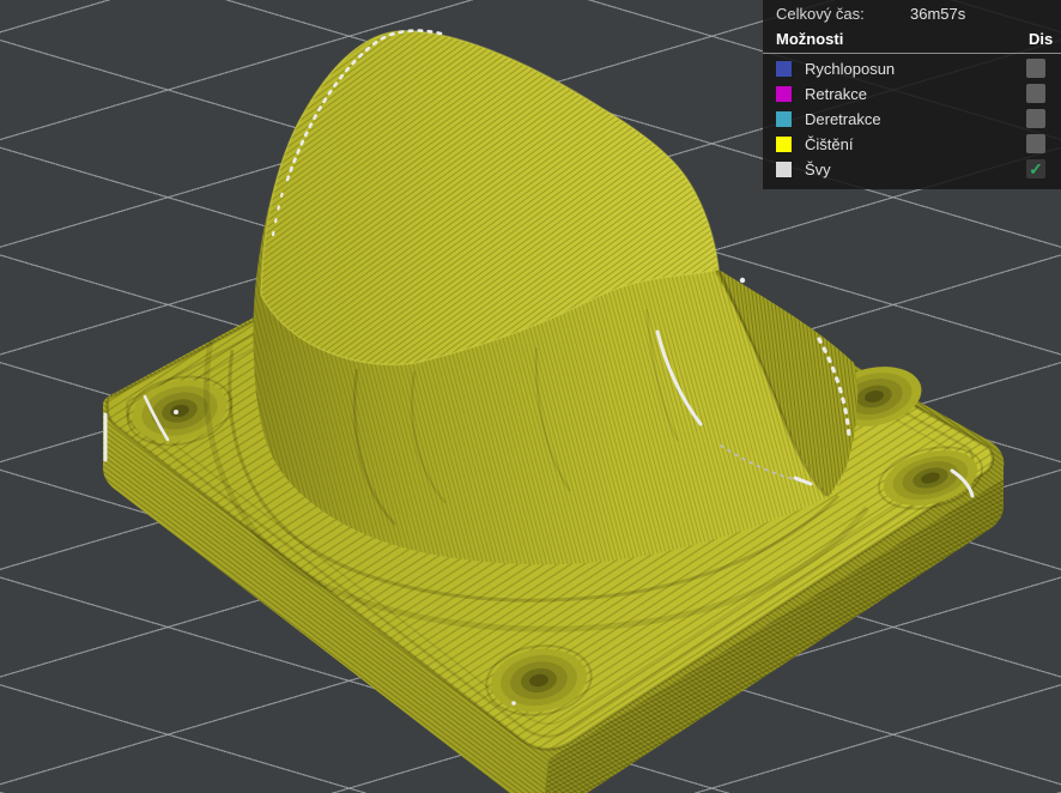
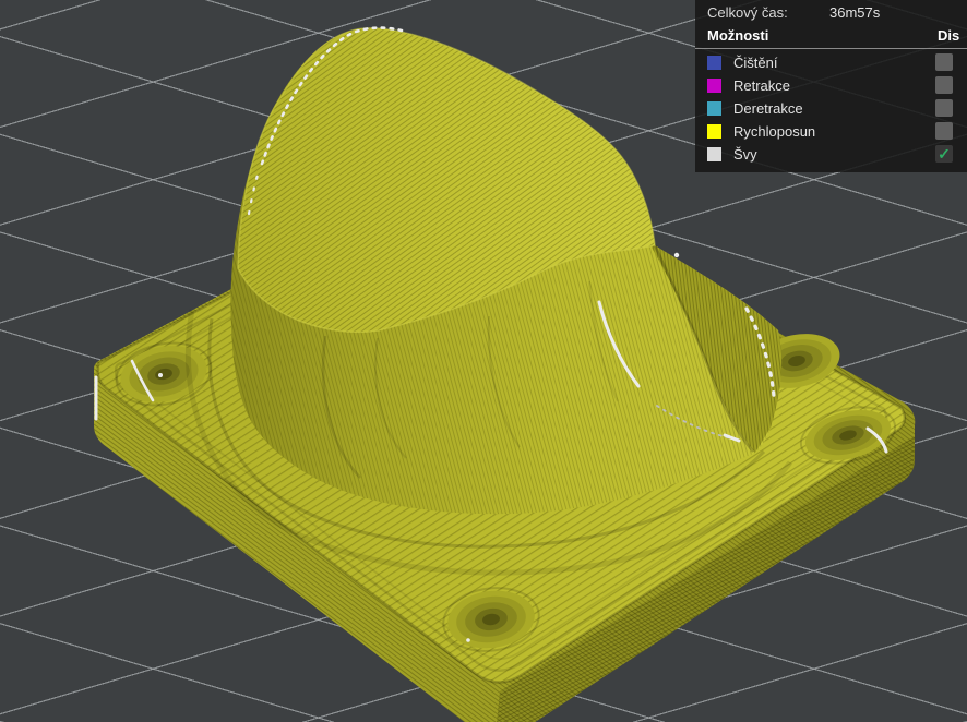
  Celkový čas:
  36m57s
  Možnosti
  Dis
- Rychloposun
+ Čištění
  Retrakce
  Deretrakce
- Čištění
+ Rychloposun
  Švy
  ✓
